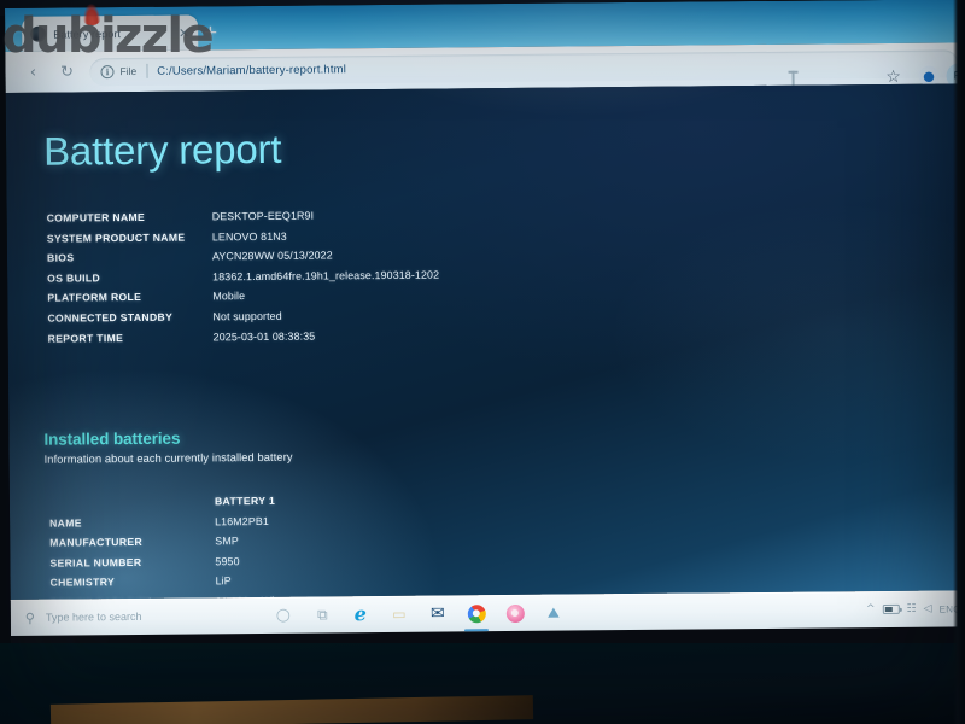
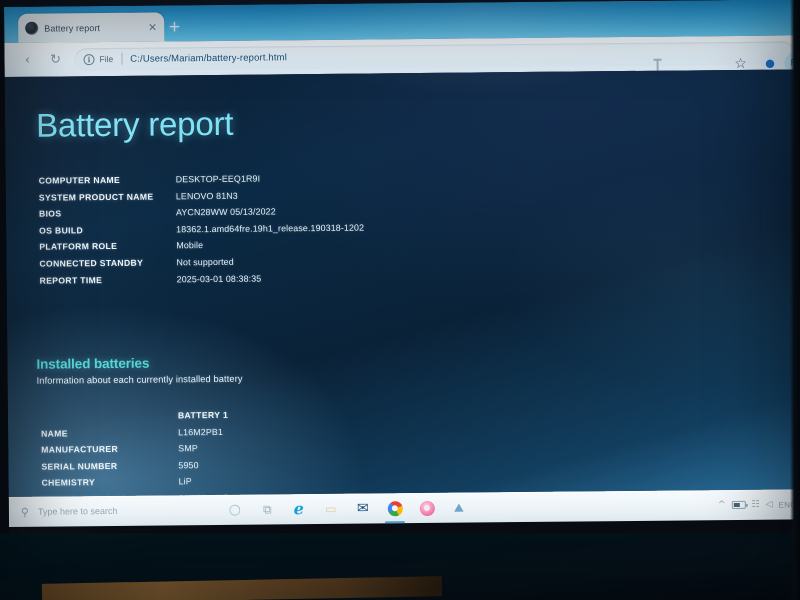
- dubizzle
